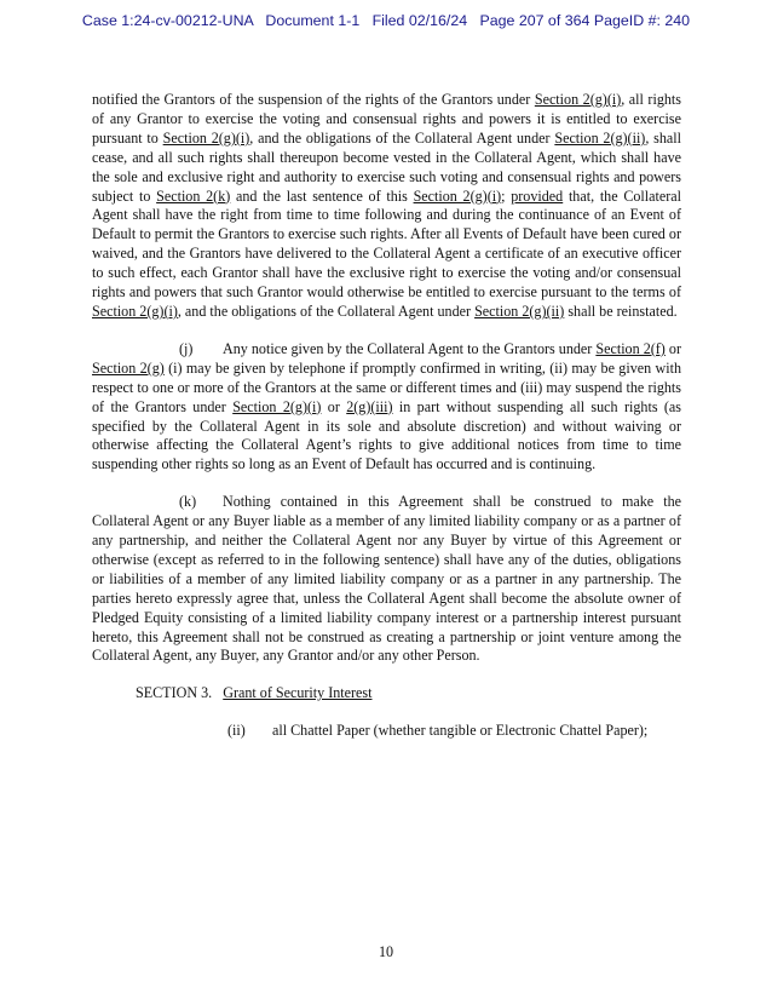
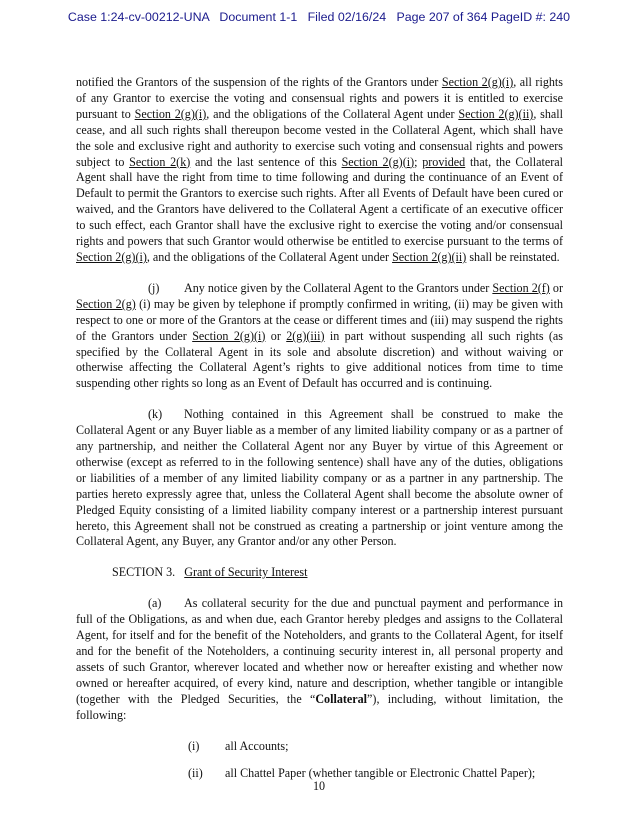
  Case 1:24-cv-00212-UNA Document 1-1 Filed 02/16/24 Page 207 of 364 PageID #: 240
  notified the Grantors of the suspension of the rights of the Grantors under Section 2(g)(i), all rights of any Grantor to exercise the voting and consensual rights and powers it is entitled to exercise pursuant to Section 2(g)(i), and the obligations of the Collateral Agent under Section 2(g)(ii), shall cease, and all such rights shall thereupon become vested in the Collateral Agent, which shall have the sole and exclusive right and authority to exercise such voting and consensual rights and powers subject to Section 2(k) and the last sentence of this Section 2(g)(i); provided that, the Collateral Agent shall have the right from time to time following and during the continuance of an Event of Default to permit the Grantors to exercise such rights. After all Events of Default have been cured or waived, and the Grantors have delivered to the Collateral Agent a certificate of an executive officer to such effect, each Grantor shall have the exclusive right to exercise the voting and/or consensual rights and powers that such Grantor would otherwise be entitled to exercise pursuant to the terms of Section 2(g)(i), and the obligations of the Collateral Agent under Section 2(g)(ii) shall be reinstated.
- (j) Any notice given by the Collateral Agent to the Grantors under Section 2(f) or Section 2(g) (i) may be given by telephone if promptly confirmed in writing, (ii) may be given with respect to one or more of the Grantors at the same or different times and (iii) may suspend the rights of the Grantors under Section 2(g)(i) or 2(g)(iii) in part without suspending all such rights (as specified by the Collateral Agent in its sole and absolute discretion) and without waiving or otherwise affecting the Collateral Agent’s rights to give additional notices from time to time suspending other rights so long as an Event of Default has occurred and is continuing.
+ (j) Any notice given by the Collateral Agent to the Grantors under Section 2(f) or Section 2(g) (i) may be given by telephone if promptly confirmed in writing, (ii) may be given with respect to one or more of the Grantors at the cease or different times and (iii) may suspend the rights of the Grantors under Section 2(g)(i) or 2(g)(iii) in part without suspending all such rights (as specified by the Collateral Agent in its sole and absolute discretion) and without waiving or otherwise affecting the Collateral Agent’s rights to give additional notices from time to time suspending other rights so long as an Event of Default has occurred and is continuing.
  (k) Nothing contained in this Agreement shall be construed to make the Collateral Agent or any Buyer liable as a member of any limited liability company or as a partner of any partnership, and neither the Collateral Agent nor any Buyer by virtue of this Agreement or otherwise (except as referred to in the following sentence) shall have any of the duties, obligations or liabilities of a member of any limited liability company or as a partner in any partnership. The parties hereto expressly agree that, unless the Collateral Agent shall become the absolute owner of Pledged Equity consisting of a limited liability company interest or a partnership interest pursuant hereto, this Agreement shall not be construed as creating a partnership or joint venture among the Collateral Agent, any Buyer, any Grantor and/or any other Person.
  SECTION 3. Grant of Security Interest
+ (a) As collateral security for the due and punctual payment and performance in full of the Obligations, as and when due, each Grantor hereby pledges and assigns to the Collateral Agent, for itself and for the benefit of the Noteholders, and grants to the Collateral Agent, for itself and for the benefit of the Noteholders, a continuing security interest in, all personal property and assets of such Grantor, wherever located and whether now or hereafter existing and whether now owned or hereafter acquired, of every kind, nature and description, whether tangible or intangible (together with the Pledged Securities, the “Collateral”), including, without limitation, the following:
+ (i) all Accounts;
  (ii) all Chattel Paper (whether tangible or Electronic Chattel Paper);
  10
